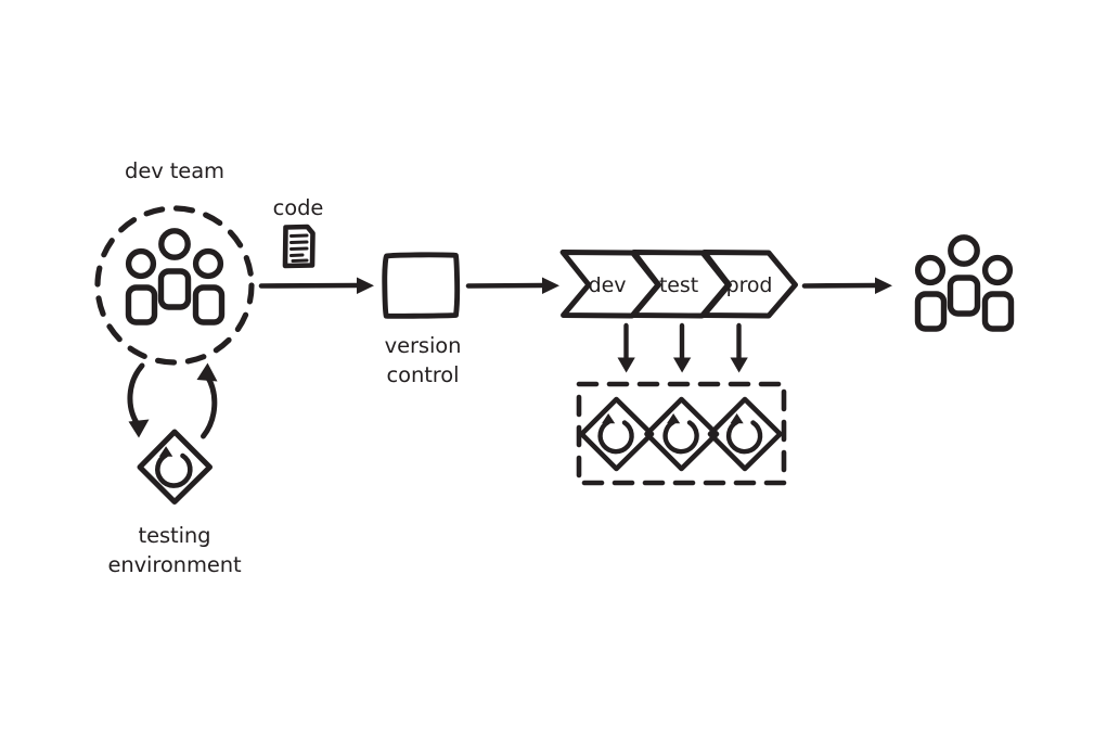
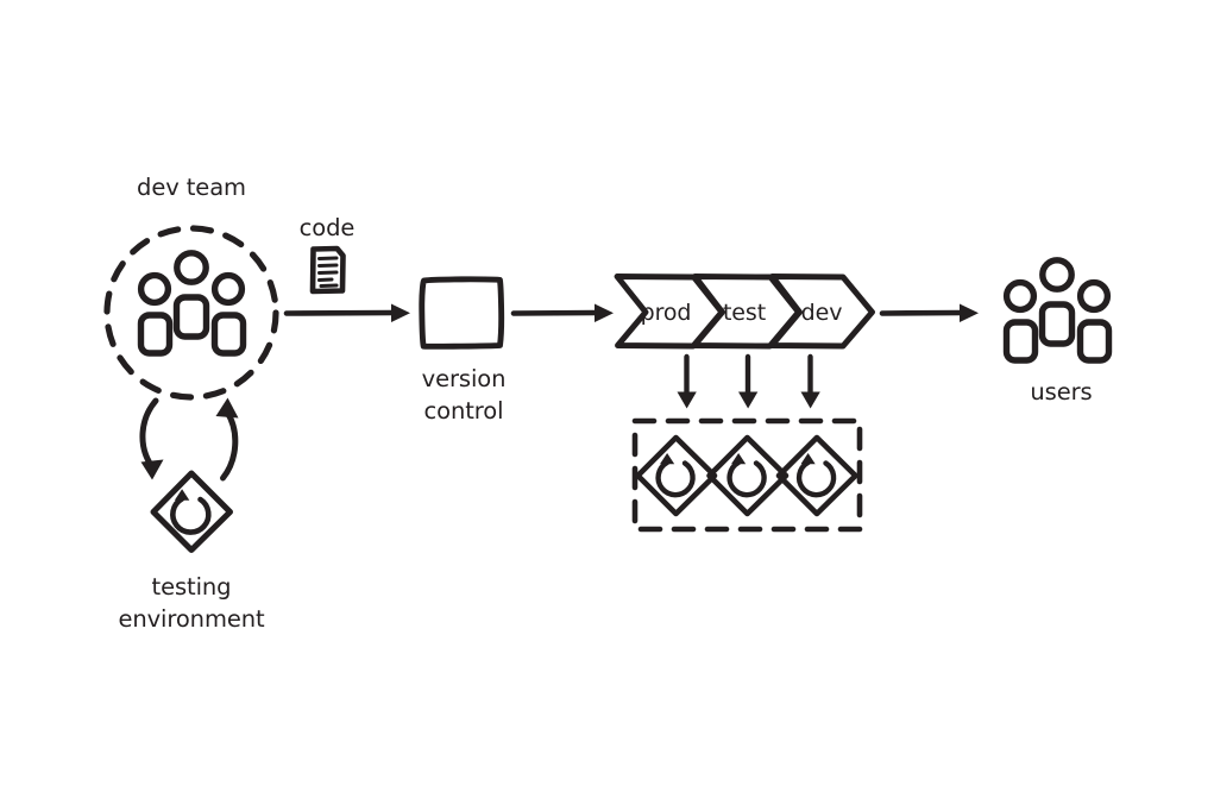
  dev team
  code
  version
  control
+ users
  testing
  environment
- dev
+ prod
  test
- prod
+ dev
